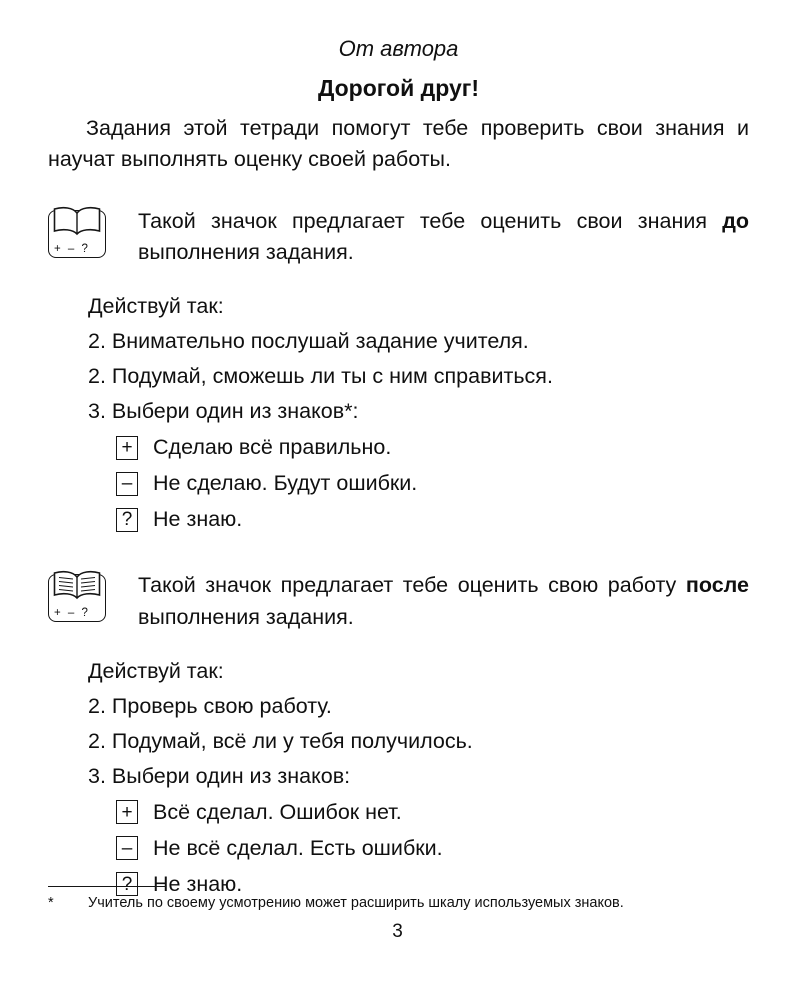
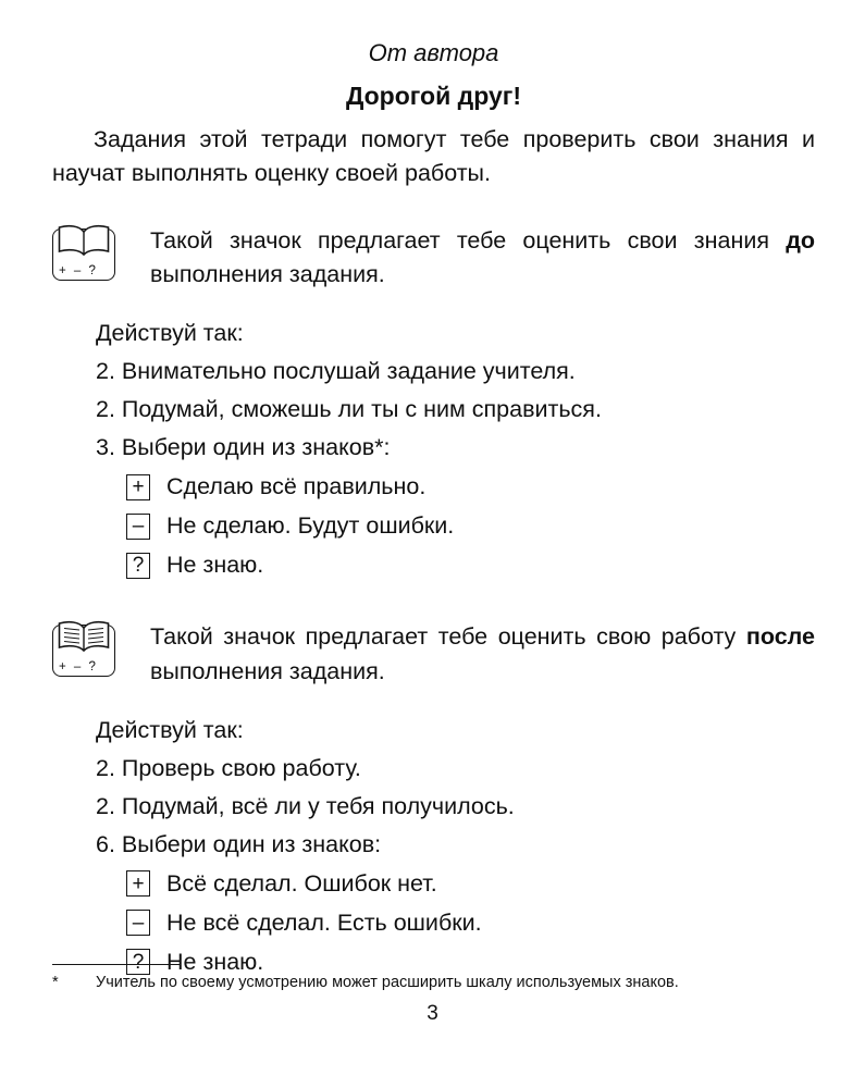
  От автора
  Дорогой друг!
  Задания этой тетради помогут тебе проверить свои знания и научат выполнять оценку своей работы.
  + – ?
  Такой значок предлагает тебе оценить свои знания до выполнения задания.
  Действуй так:
  2. Внимательно послушай задание учителя.
  2. Подумай, сможешь ли ты с ним справиться.
  3. Выбери один из знаков*:
  +
  Сделаю всё правильно.
  –
  Не сделаю. Будут ошибки.
  ?
  Не знаю.
  + – ?
  Такой значок предлагает тебе оценить свою работу после выполнения задания.
  Действуй так:
  2. Проверь свою работу.
  2. Подумай, всё ли у тебя получилось.
- 3. Выбери один из знаков:
+ 6. Выбери один из знаков:
  +
  Всё сделал. Ошибок нет.
  –
  Не всё сделал. Есть ошибки.
  ?
  Не знаю.
  *
  Учитель по своему усмотрению может расширить шкалу используемых знаков.
  3
